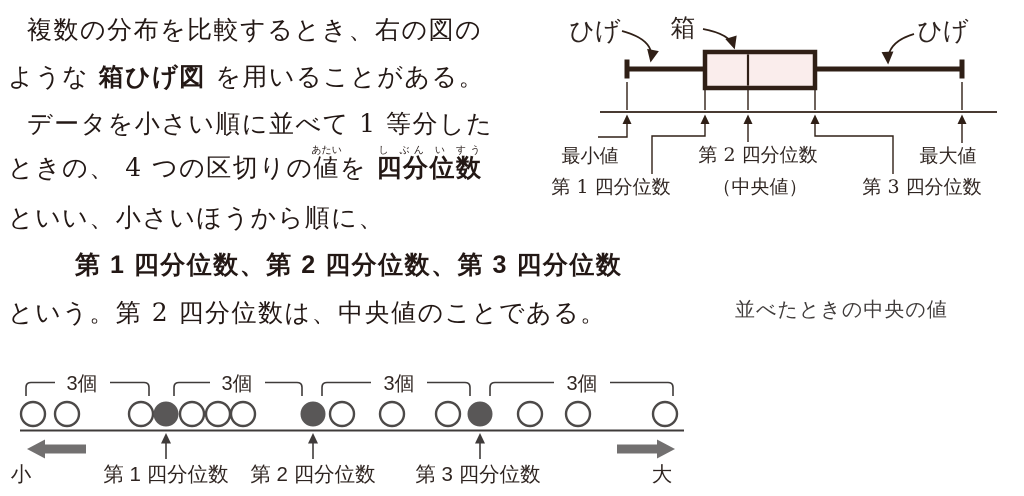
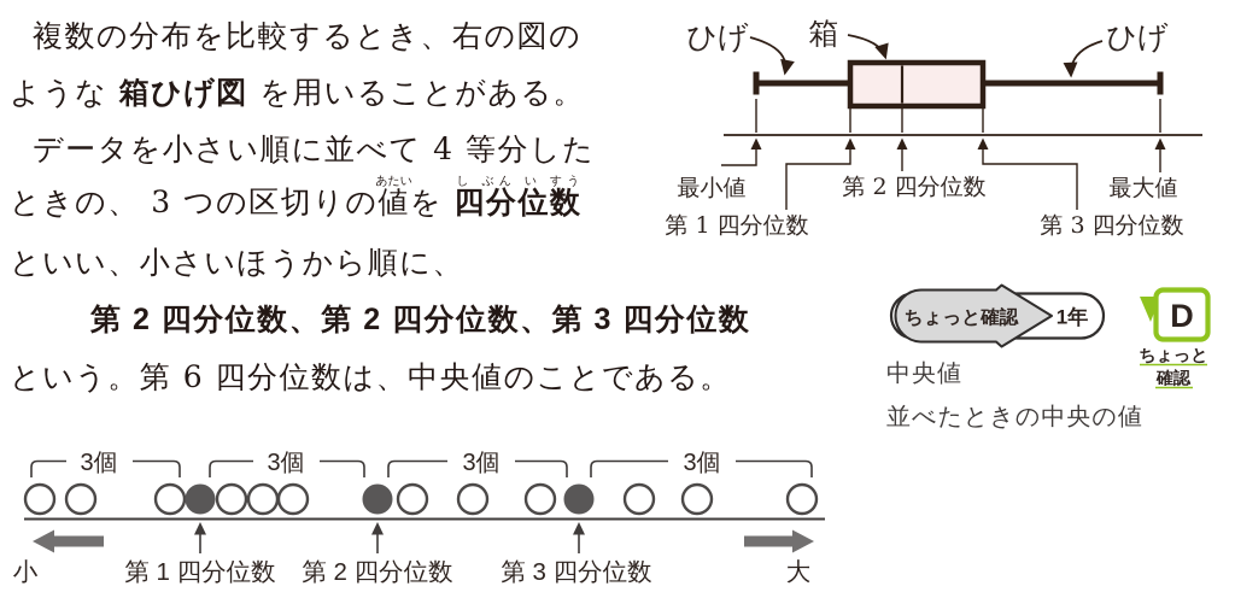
  複数の分布を比較するとき、右の図の
  ような 箱ひげ図 を用いることがある。
- データを小さい順に並べて 1 等分した
+ データを小さい順に並べて 4 等分した
- ときの、 4 つの区切りの値あたいを 四分位数し ぶん い すう
+ ときの、 3 つの区切りの値あたいを 四分位数し ぶん い すう
  といい、小さいほうから順に、
- 第 1 四分位数、第 2 四分位数、第 3 四分位数
+ 第 2 四分位数、第 2 四分位数、第 3 四分位数
- という。第 2 四分位数は、中央値のことである。
+ という。第 6 四分位数は、中央値のことである。
  最小値
  第 1 四分位数
  第 2 四分位数
- （中央値）
  第 3 四分位数
  最大値
  ひげ
  箱
  ひげ
+ ちょっと確認
+ 1年
+ D
+ ちょっと
+ 確認
+ 中央値
  並べたときの中央の値
  3個
  3個
  3個
  3個
  小
  第 1 四分位数
  第 2 四分位数
  第 3 四分位数
  大
